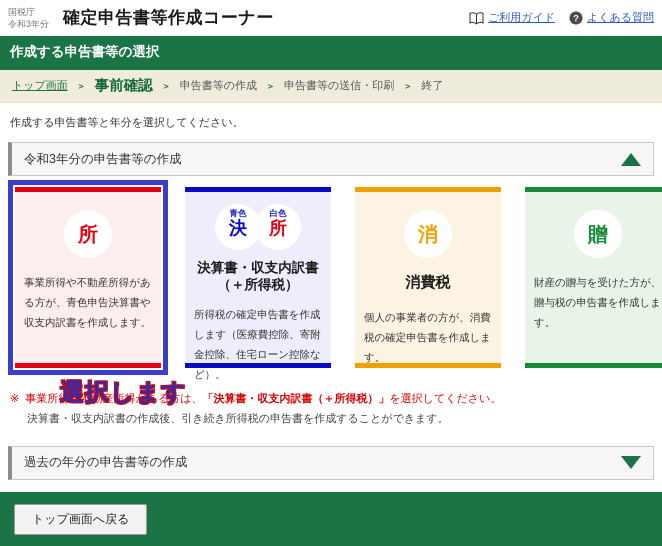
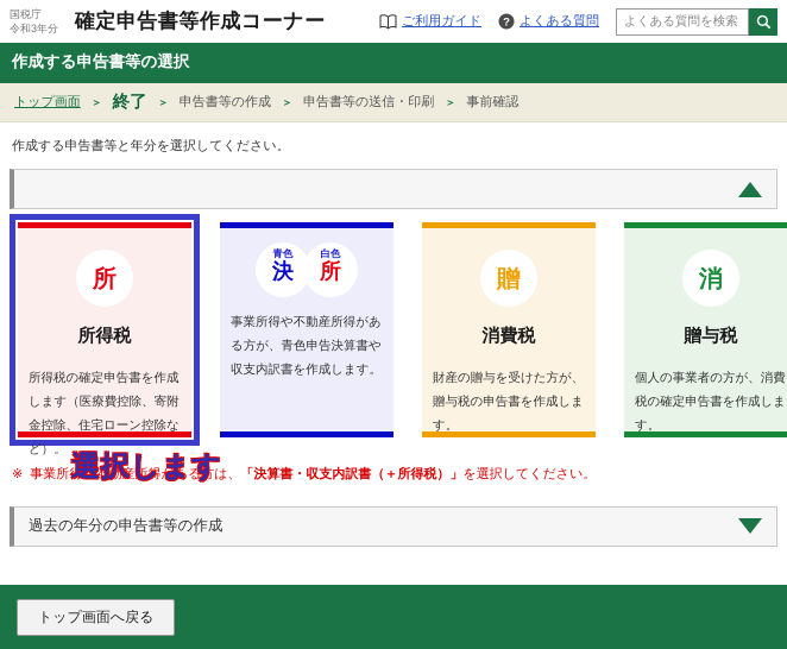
  国税庁
  令和3年分
  確定申告書等作成コーナー
  ご利用ガイド
  ?
  よくある質問
+ よくある質問を検索
  作成する申告書等の選択
  トップ画面
  ＞
- 事前確認
+ 終了
  ＞
  申告書等の作成
  ＞
  申告書等の送信・印刷
  ＞
- 終了
+ 事前確認
  作成する申告書等と年分を選択してください。
- 令和3年分の申告書等の作成
  所
+ 所得税
- 事業所得や不動産所得がある方が、青色申告決算書や収支内訳書を作成します。
+ 所得税の確定申告書を作成します（医療費控除、寄附金控除、住宅ローン控除など）。
  青色
  決
  白色
  所
- 決算書・収支内訳書
- （＋所得税）
- 所得税の確定申告書を作成します（医療費控除、寄附金控除、住宅ローン控除など）。
+ 事業所得や不動産所得がある方が、青色申告決算書や収支内訳書を作成します。
- 消
+ 贈
  消費税
- 個人の事業者の方が、消費税の確定申告書を作成します。
+ 財産の贈与を受けた方が、贈与税の申告書を作成します。
- 贈
+ 消
+ 贈与税
- 財産の贈与を受けた方が、贈与税の申告書を作成します。
+ 個人の事業者の方が、消費税の確定申告書を作成します。
  ※ 事業所得や不動産所得がある方は、「決算書・収支内訳書（＋所得税）」を選択してください。
- 決算書・収支内訳書の作成後、引き続き所得税の申告書を作成することができます。
  選択します
  過去の年分の申告書等の作成
  トップ画面へ戻る
